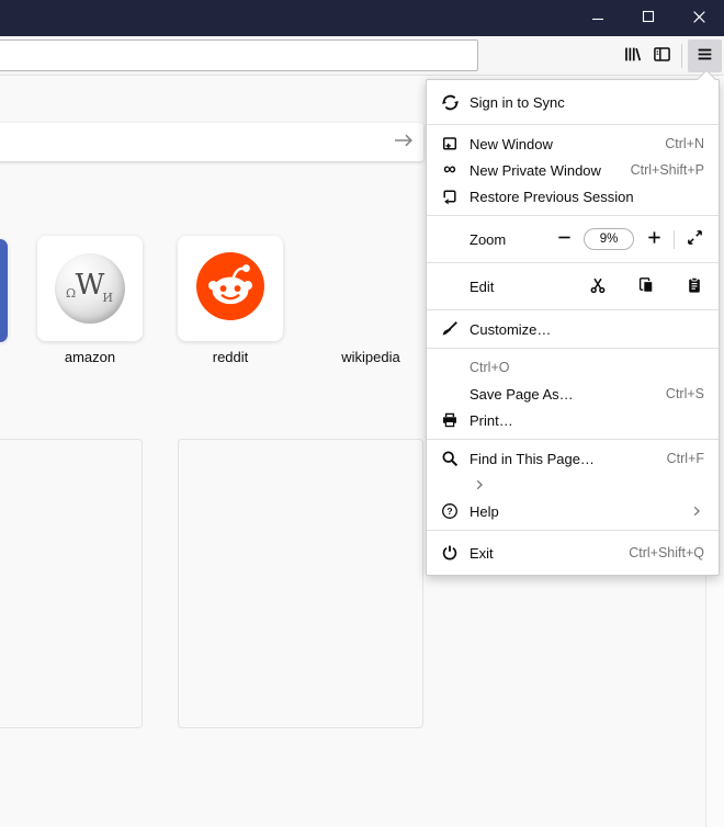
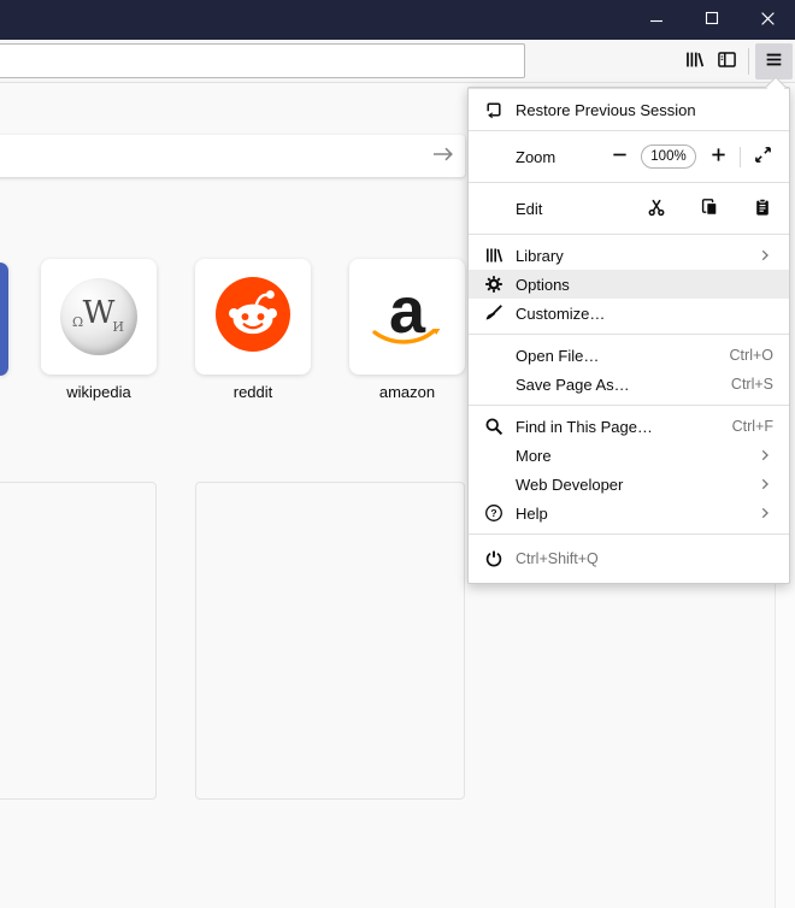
  W
  Ω
  И
- amazon
+ wikipedia
  reddit
+ a
- wikipedia
+ amazon
- Sign in to Sync
- New Window
- Ctrl+N
- ∞
- New Private Window
- Ctrl+Shift+P
  Restore Previous Session
  Zoom
- 9%
+ 100%
  Edit
+ Library
+ Options
  Customize…
+ Open File…
  Ctrl+O
  Save Page As…
  Ctrl+S
- Print…
  Find in This Page…
  Ctrl+F
+ More
+ Web Developer
  ?
  Help
- Exit
  Ctrl+Shift+Q
